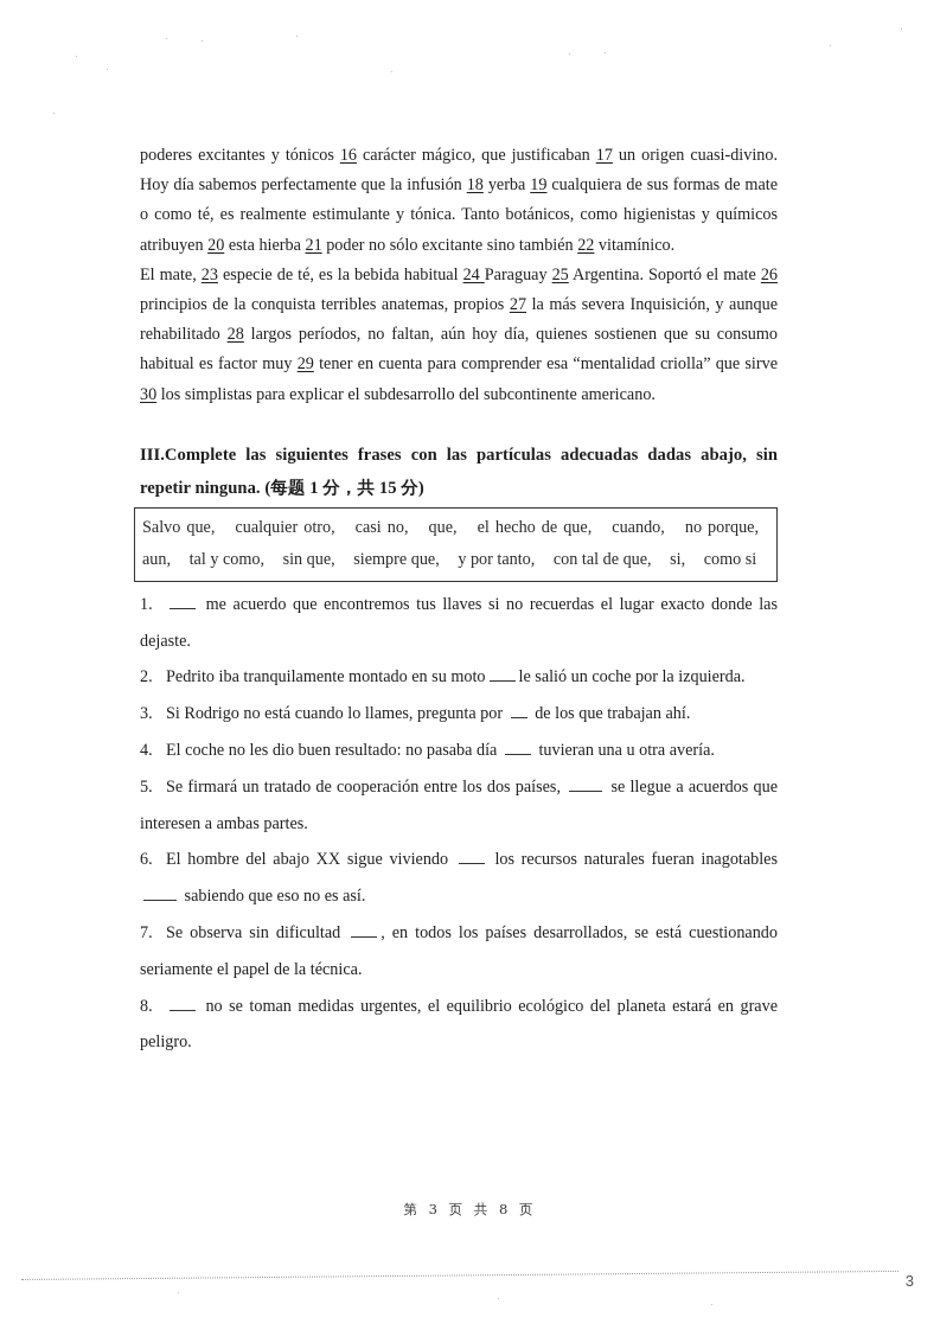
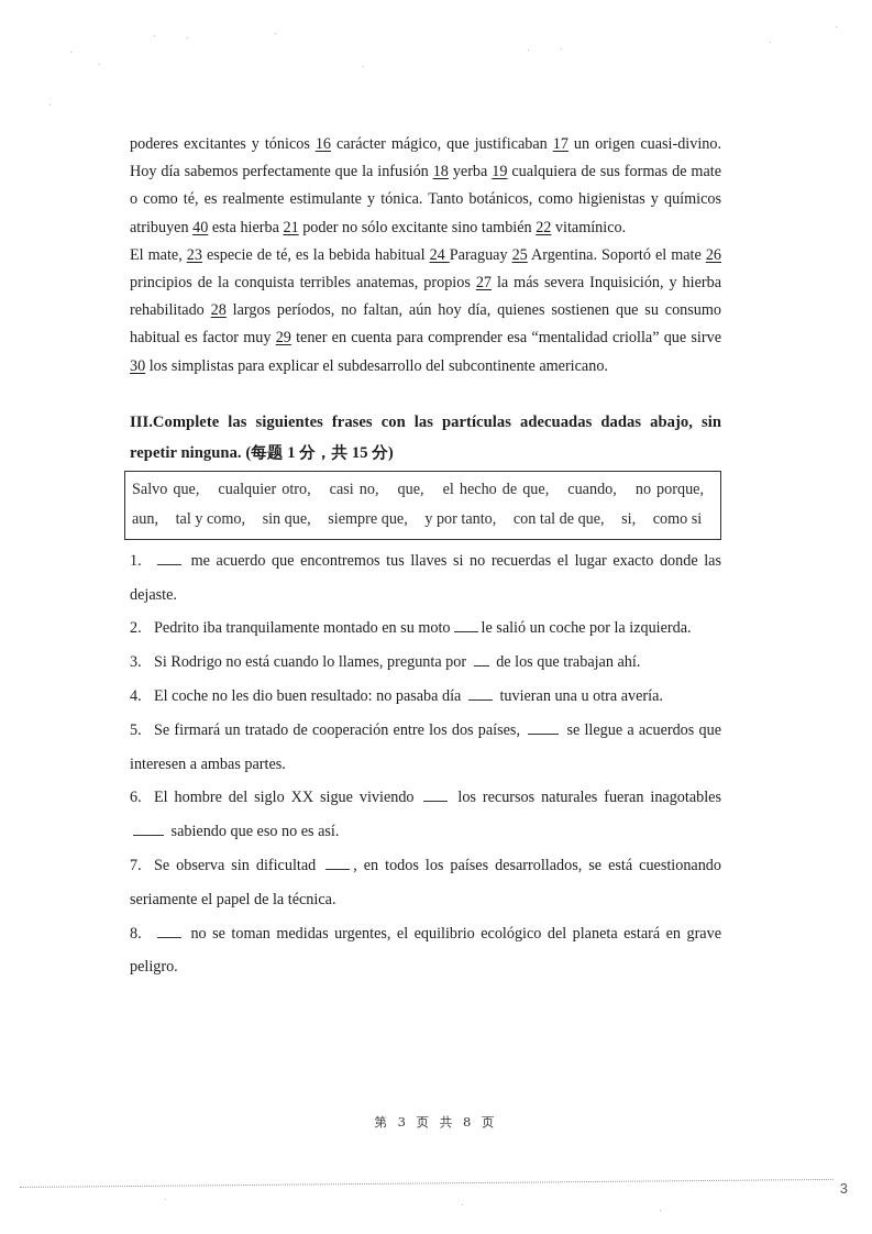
- poderes excitantes y tónicos 16 carácter mágico, que justificaban 17 un origen cuasi-divino. Hoy día sabemos perfectamente que la infusión 18 yerba 19 cualquiera de sus formas de mate o como té, es realmente estimulante y tónica. Tanto botánicos, como higienistas y químicos atribuyen 20 esta hierba 21 poder no sólo excitante sino también 22 vitamínico.
+ poderes excitantes y tónicos 16 carácter mágico, que justificaban 17 un origen cuasi-divino. Hoy día sabemos perfectamente que la infusión 18 yerba 19 cualquiera de sus formas de mate o como té, es realmente estimulante y tónica. Tanto botánicos, como higienistas y químicos atribuyen 40 esta hierba 21 poder no sólo excitante sino también 22 vitamínico.
- El mate, 23 especie de té, es la bebida habitual 24 Paraguay 25 Argentina. Soportó el mate 26 principios de la conquista terribles anatemas, propios 27 la más severa Inquisición, y aunque rehabilitado 28 largos períodos, no faltan, aún hoy día, quienes sostienen que su consumo habitual es factor muy 29 tener en cuenta para comprender esa “mentalidad criolla” que sirve 30 los simplistas para explicar el subdesarrollo del subcontinente americano.
+ El mate, 23 especie de té, es la bebida habitual 24 Paraguay 25 Argentina. Soportó el mate 26 principios de la conquista terribles anatemas, propios 27 la más severa Inquisición, y hierba rehabilitado 28 largos períodos, no faltan, aún hoy día, quienes sostienen que su consumo habitual es factor muy 29 tener en cuenta para comprender esa “mentalidad criolla” que sirve 30 los simplistas para explicar el subdesarrollo del subcontinente americano.
  III.Complete las siguientes frases con las partículas adecuadas dadas abajo, sin repetir ninguna. (每题 1 分，共 15 分)
  Salvo que, cualquier otro, casi no, que, el hecho de que, cuando, no porque, aun, tal y como, sin que, siempre que, y por tanto, con tal de que, si, como si
  1. me acuerdo que encontremos tus llaves si no recuerdas el lugar exacto donde las dejaste.
  2. Pedrito iba tranquilamente montado en su moto le salió un coche por la izquierda.
  3. Si Rodrigo no está cuando lo llames, pregunta por de los que trabajan ahí.
  4. El coche no les dio buen resultado: no pasaba día tuvieran una u otra avería.
  5. Se firmará un tratado de cooperación entre los dos países, se llegue a acuerdos que interesen a ambas partes.
- 6. El hombre del abajo XX sigue viviendo los recursos naturales fueran inagotables sabiendo que eso no es así.
+ 6. El hombre del siglo XX sigue viviendo los recursos naturales fueran inagotables sabiendo que eso no es así.
  7. Se observa sin dificultad , en todos los países desarrollados, se está cuestionando seriamente el papel de la técnica.
  8. no se toman medidas urgentes, el equilibrio ecológico del planeta estará en grave peligro.
  第 3 页 共 8 页
  3
